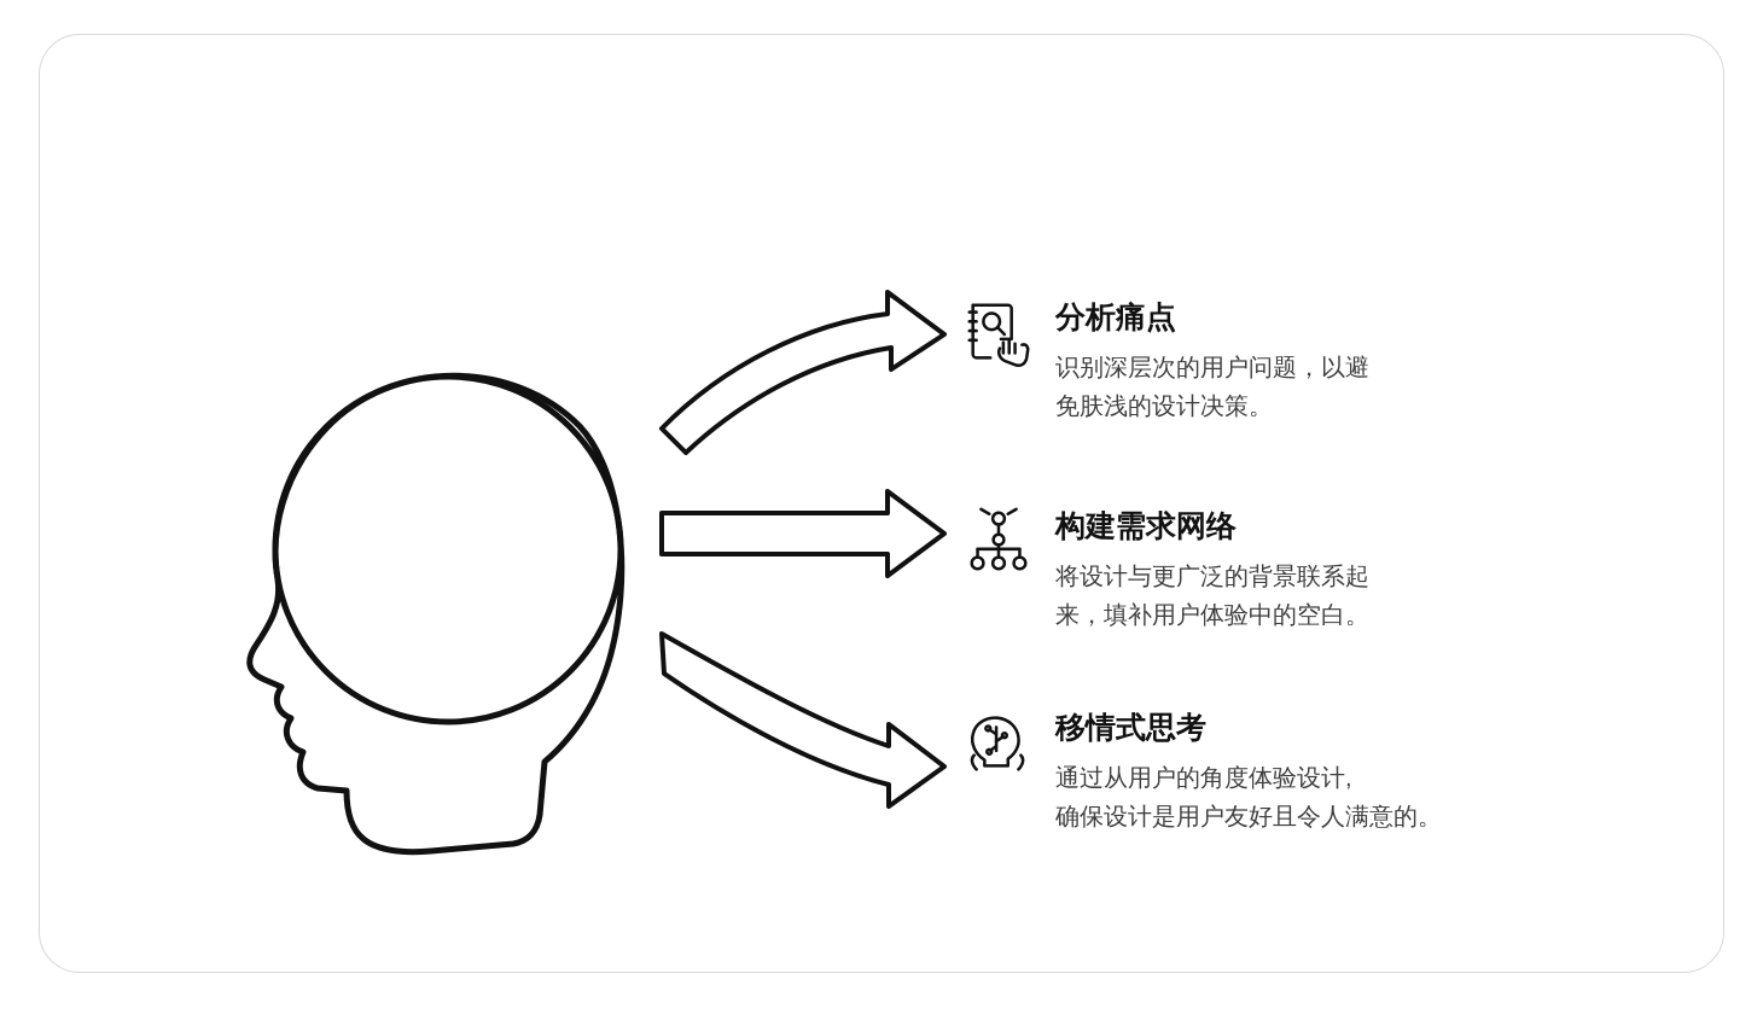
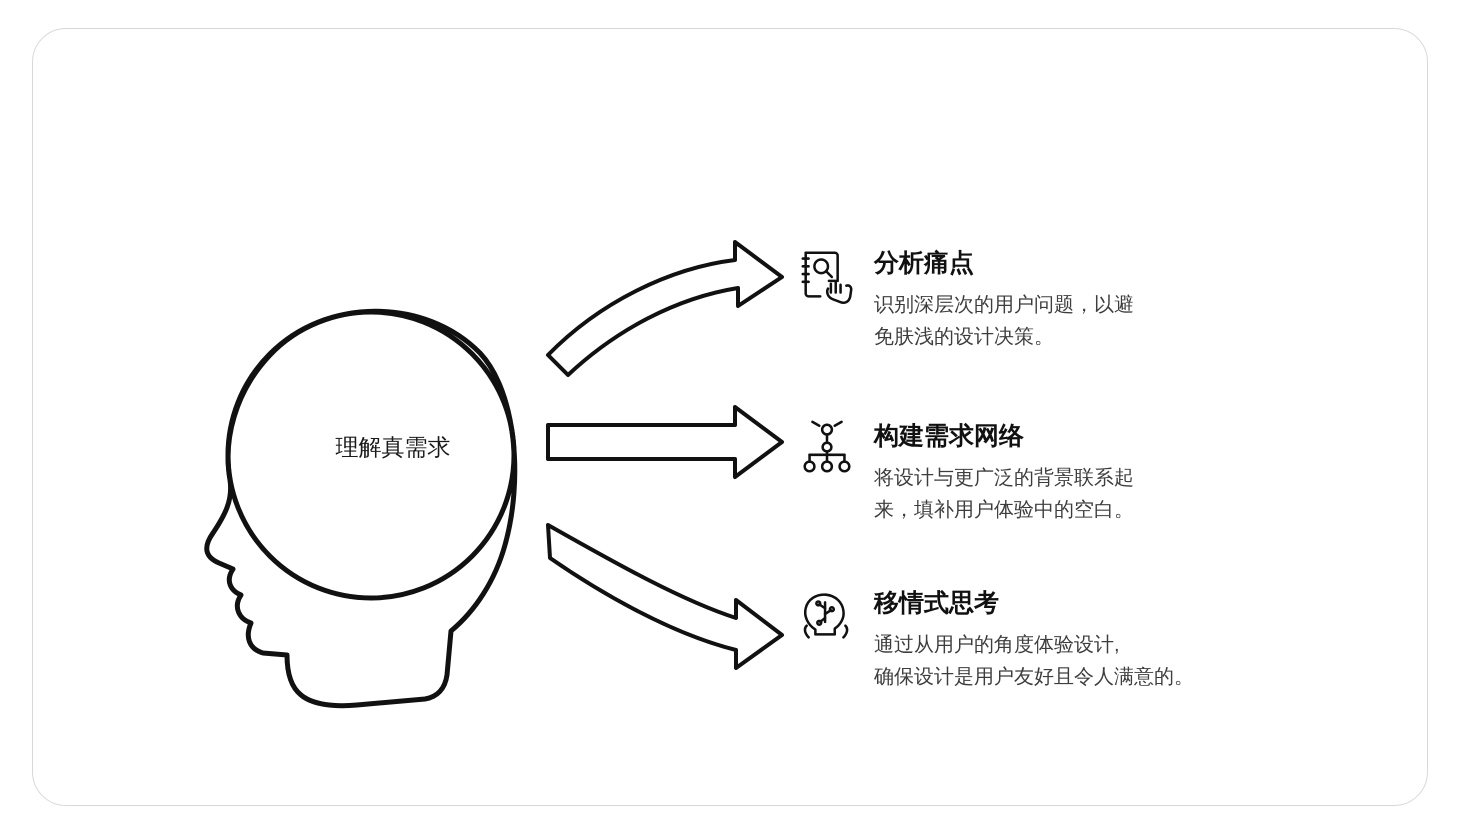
+ 理解真需求
  分析痛点
  识别深层次的用户问题，以避
  免肤浅的设计决策。
  构建需求网络
  将设计与更广泛的背景联系起
  来，填补用户体验中的空白。
  移情式思考
  通过从用户的角度体验设计,
  确保设计是用户友好且令人满意的。
